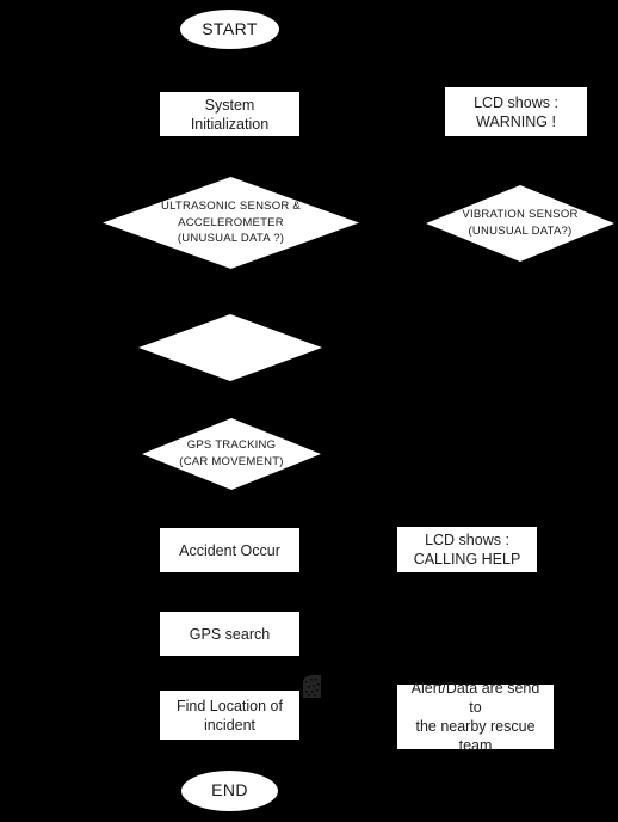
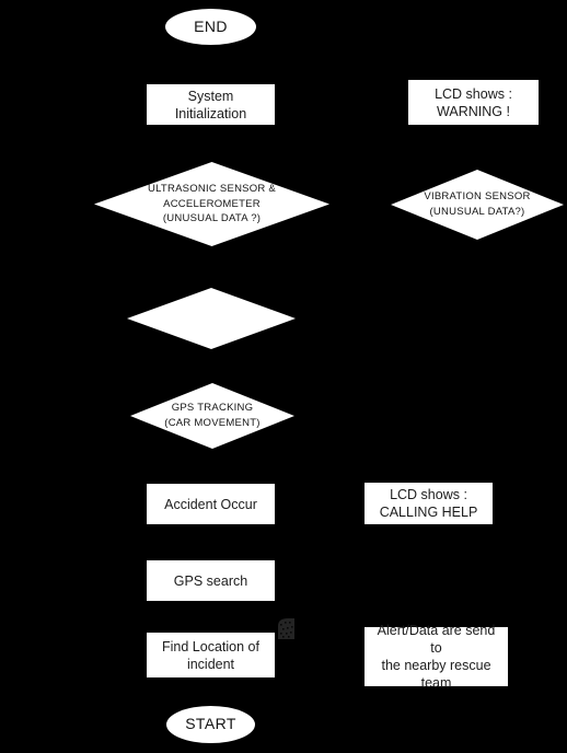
- START
+ END
  System Initialization
  LCD shows :
  WARNING !
  ULTRASONIC SENSOR &
  ACCELEROMETER
  (UNUSUAL DATA ?)
  VIBRATION SENSOR
  (UNUSUAL DATA?)
  GPS TRACKING
  (CAR MOVEMENT)
  Accident Occur
  LCD shows :
  CALLING HELP
  GPS search
  Find Location of
  incident
  Alert/Data are send to
  the nearby rescue
  team
- END
+ START
